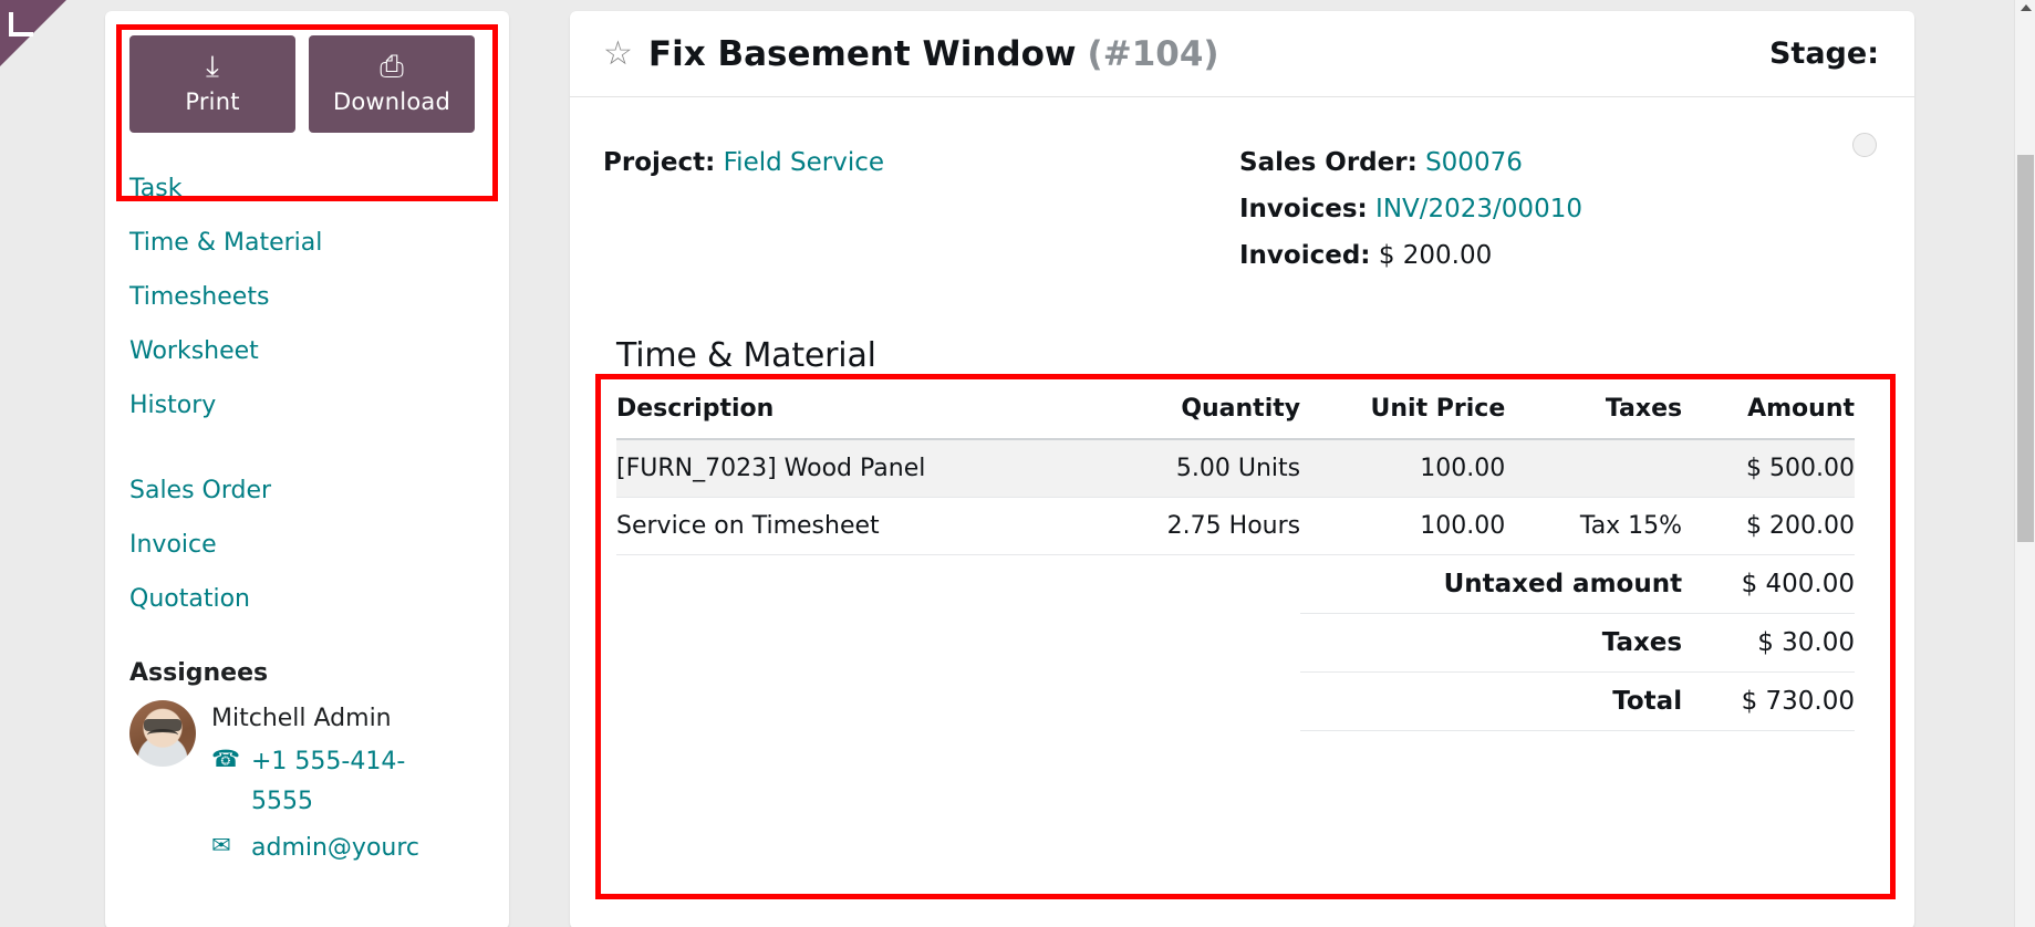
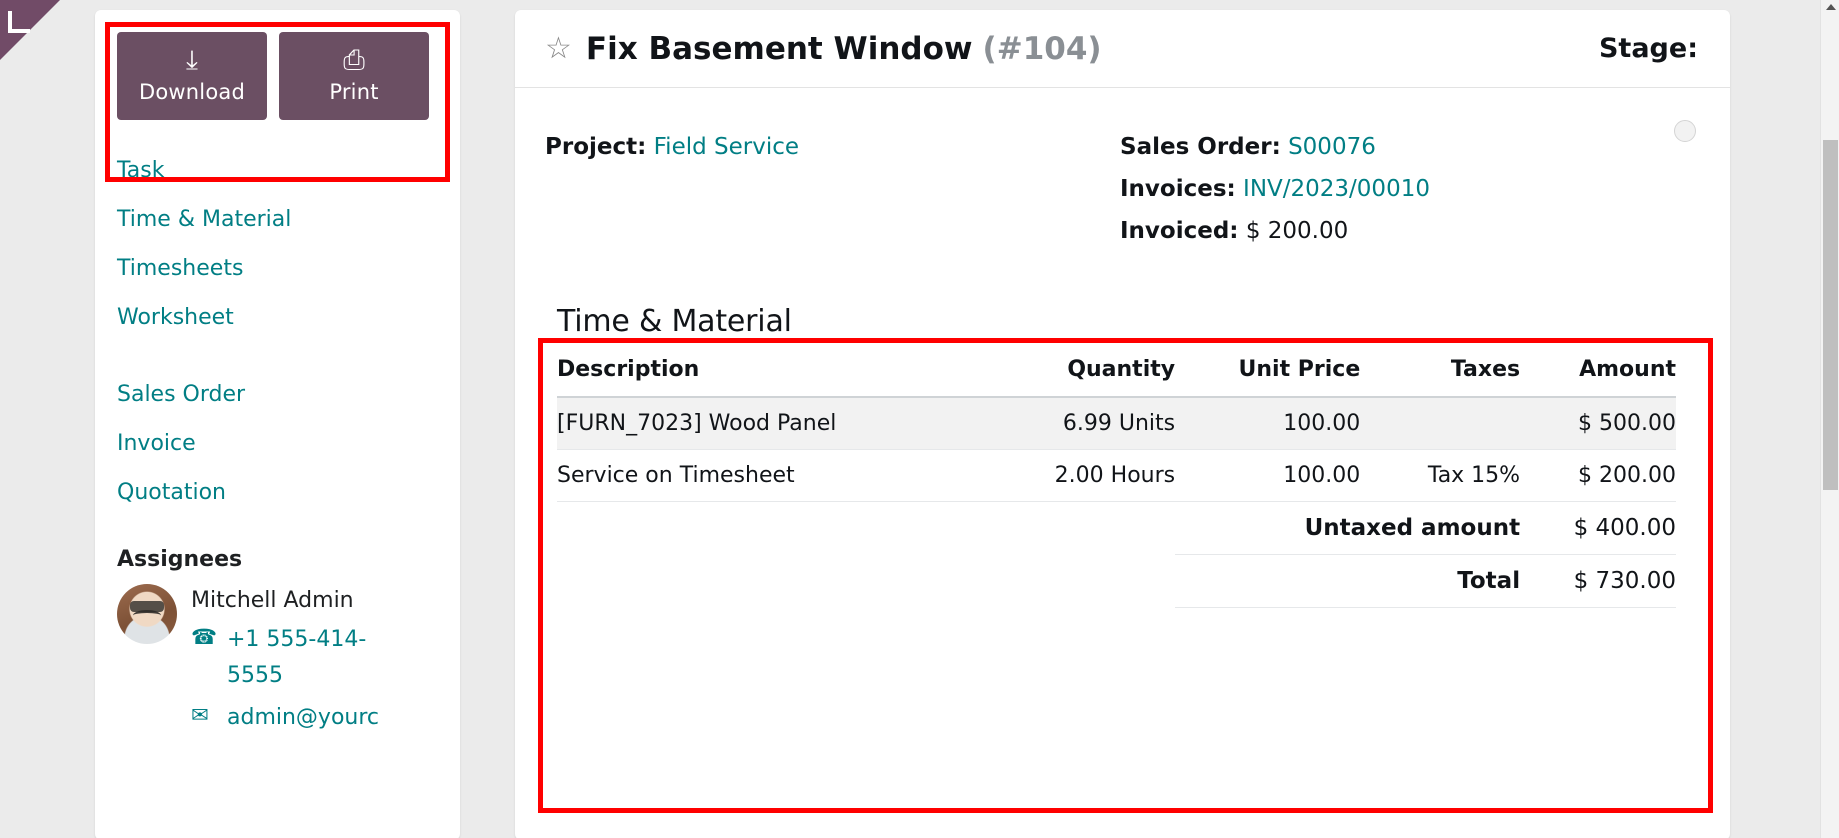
  ⤓
- Print
+ Download
  ⎙
- Download
+ Print
  Task
  Time & Material
  Timesheets
  Worksheet
- History
  Sales Order
  Invoice
  Quotation
  Assignees
  Mitchell Admin
  ☎
  +1 555-414-5555
  ✉
  admin@yourc
  ☆
  Fix Basement Window
  (#104)
  Stage:
  Project: Field Service
  Sales Order: S00076
  Invoices: INV/2023/00010
  Invoiced: $ 200.00
  Time & Material
  Description	Quantity	Unit Price	Taxes	Amount
- [FURN_7023] Wood Panel	5.00 Units	100.00		$ 500.00
+ [FURN_7023] Wood Panel	6.99 Units	100.00		$ 500.00
- Service on Timesheet	2.75 Hours	100.00	Tax 15%	$ 200.00
+ Service on Timesheet	2.00 Hours	100.00	Tax 15%	$ 200.00
  		Untaxed amount	$ 400.00
- 		Taxes	$ 30.00
  		Total	$ 730.00
